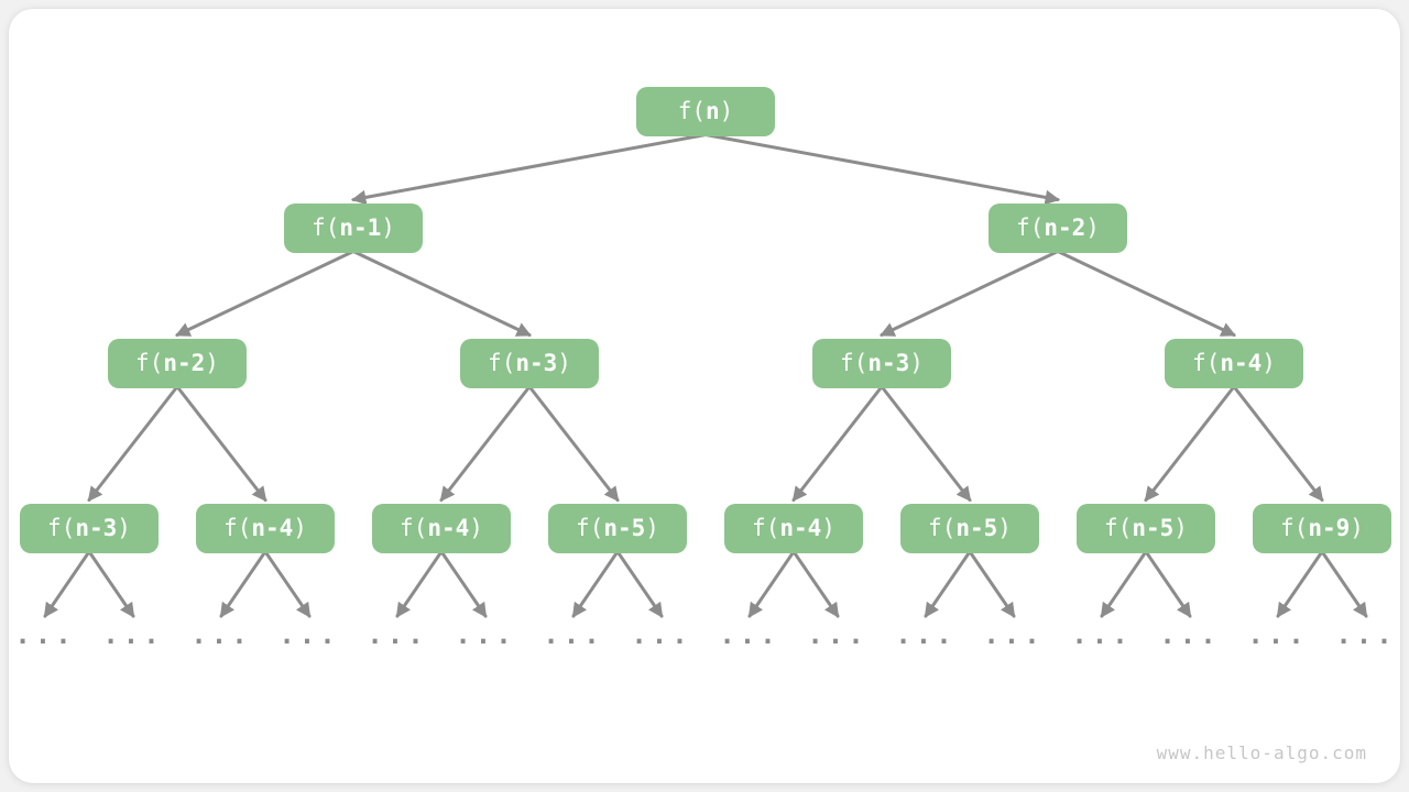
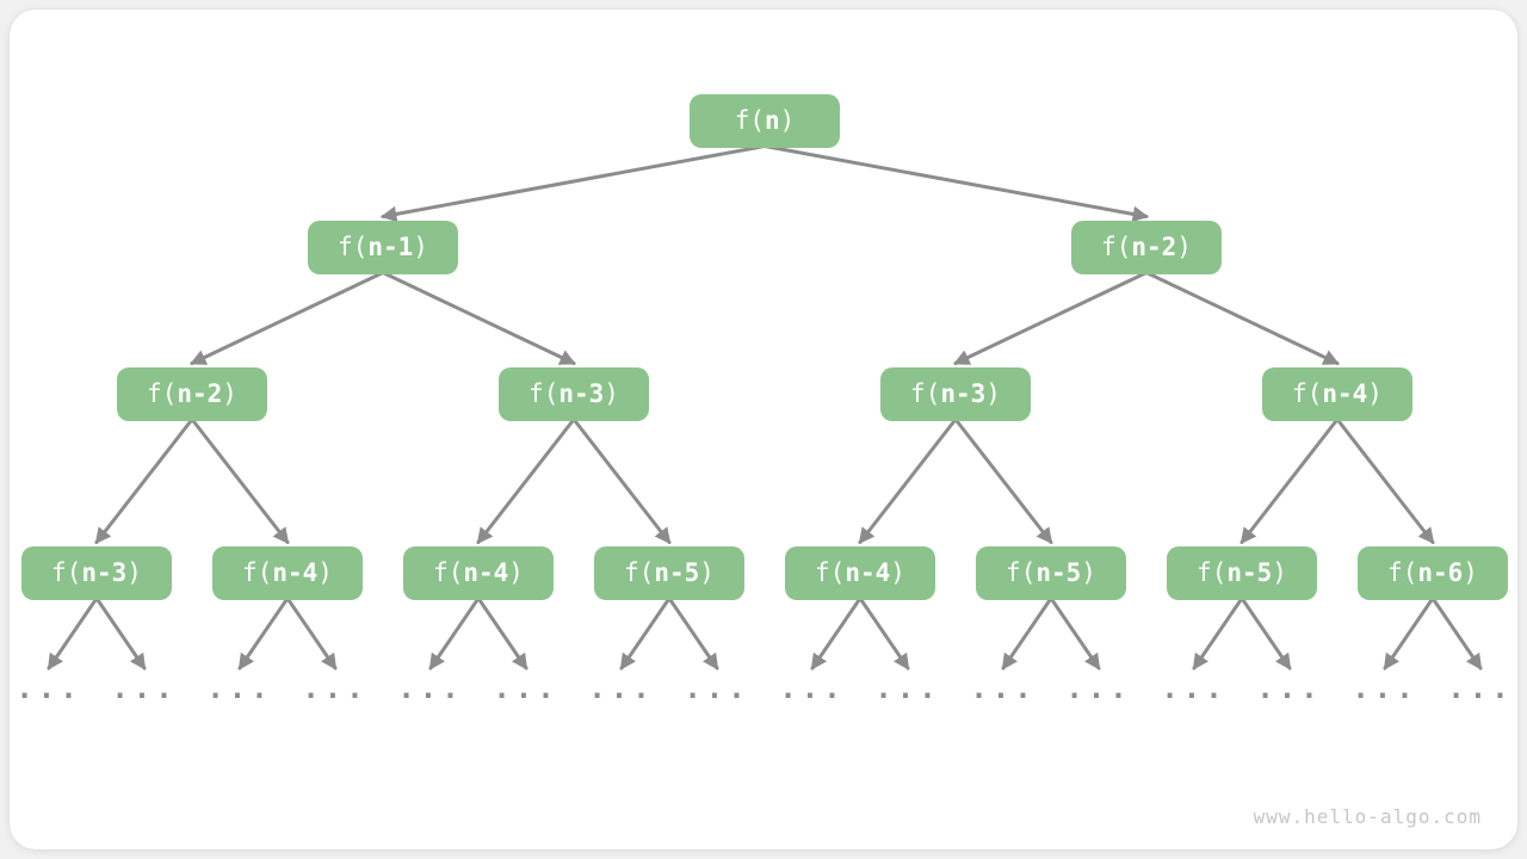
  f(n)
  f(n-1)
  f(n-2)
  f(n-2)
  f(n-3)
  f(n-3)
  f(n-4)
  f(n-3)
  f(n-4)
  f(n-4)
  f(n-5)
  f(n-4)
  f(n-5)
  f(n-5)
- f(n-9)
+ f(n-6)
  ...
  ...
  ...
  ...
  ...
  ...
  ...
  ...
  ...
  ...
  ...
  ...
  ...
  ...
  ...
  ...
  www.hello-algo.com
